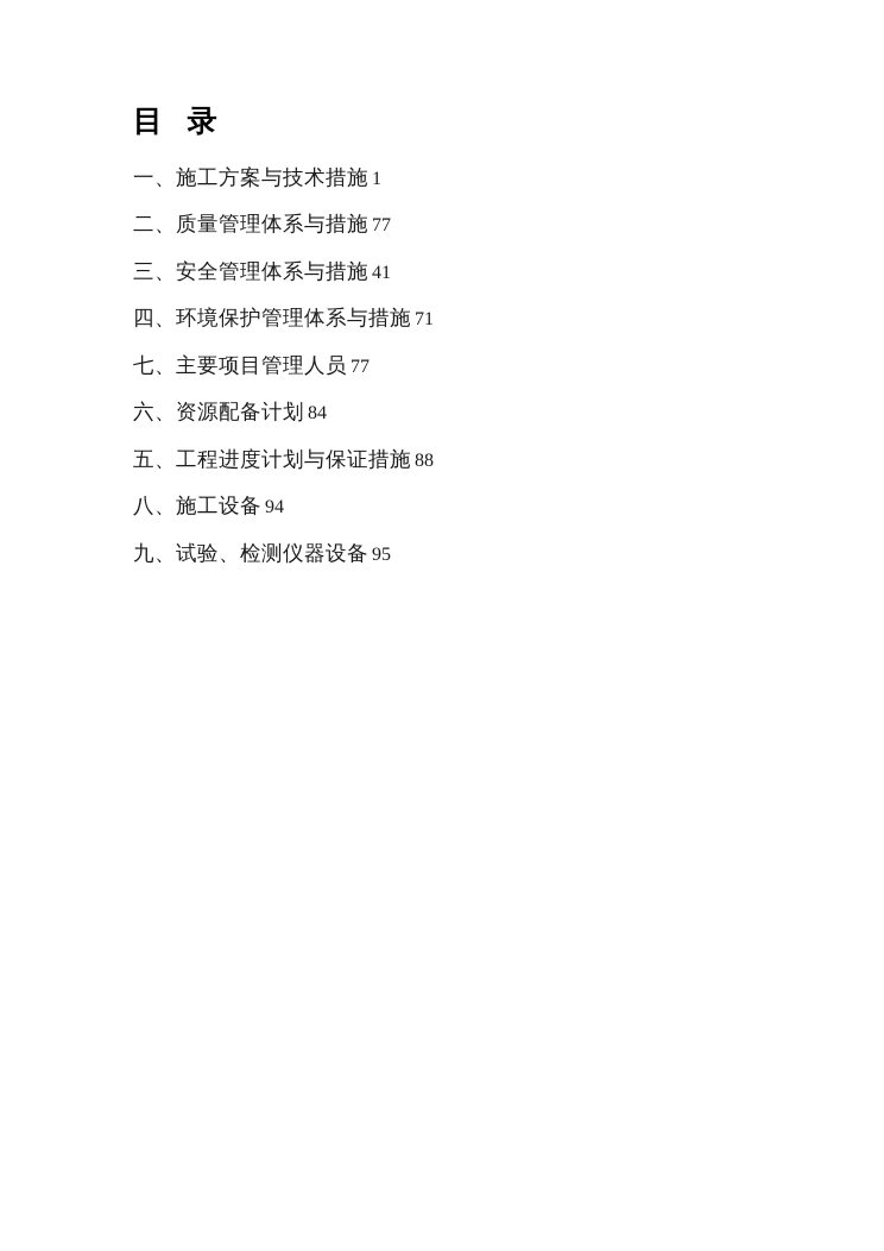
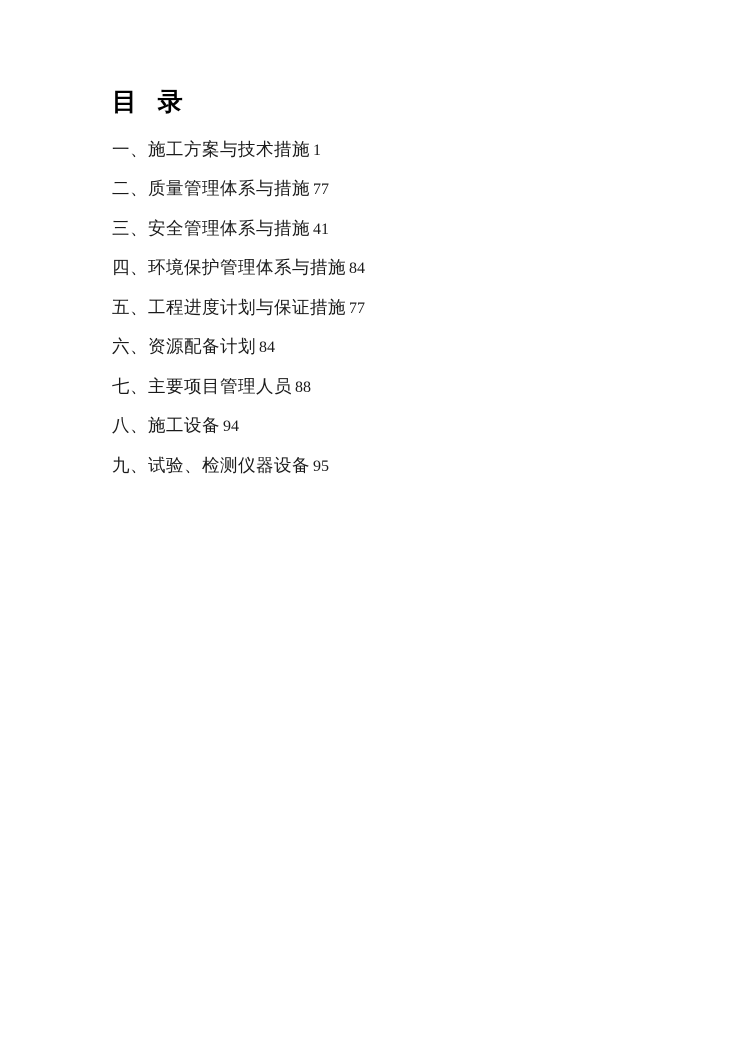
  目 录
  一、施工方案与技术措施 1
  二、质量管理体系与措施 77
  三、安全管理体系与措施 41
- 四、环境保护管理体系与措施 71
+ 四、环境保护管理体系与措施 84
- 七、主要项目管理人员 77
+ 五、工程进度计划与保证措施 77
  六、资源配备计划 84
- 五、工程进度计划与保证措施 88
+ 七、主要项目管理人员 88
  八、施工设备 94
  九、试验、检测仪器设备 95
